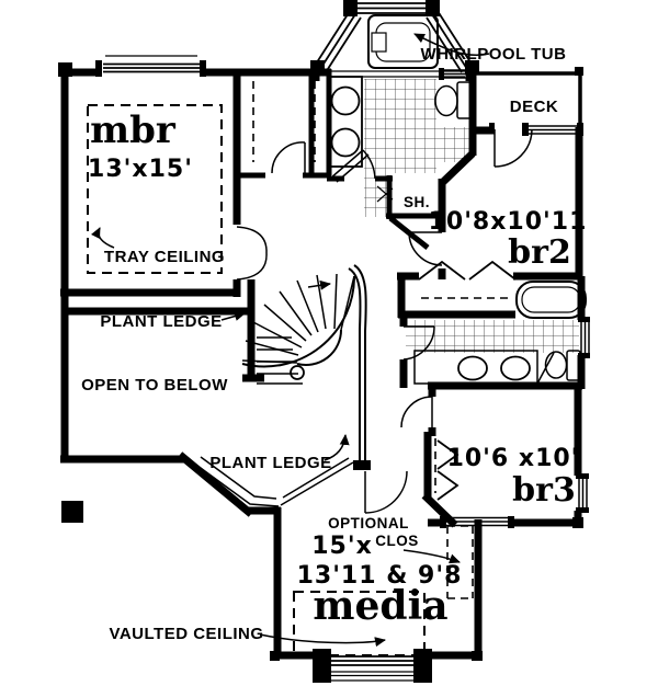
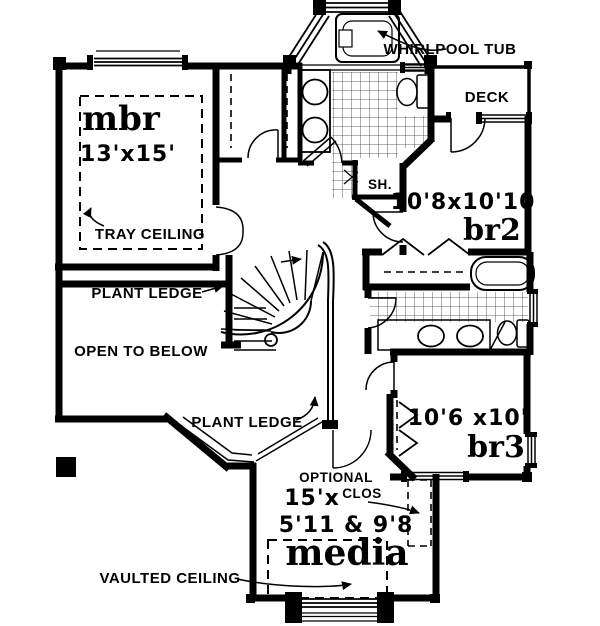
  mbr
  13'x15'
  TRAY CEILING
  WHIRLPOOL TUB
  DECK
  SH.
- 10'8x10'11
+ 10'8x10'10
  br2
  PLANT LEDGE
  OPEN TO BELOW
  PLANT LEDGE
  10'6 x10'
  br3
  OPTIONAL
  CLOS
  15'x
- 13'11 & 9'8
+ 5'11 & 9'8
  media
  VAULTED CEILING
